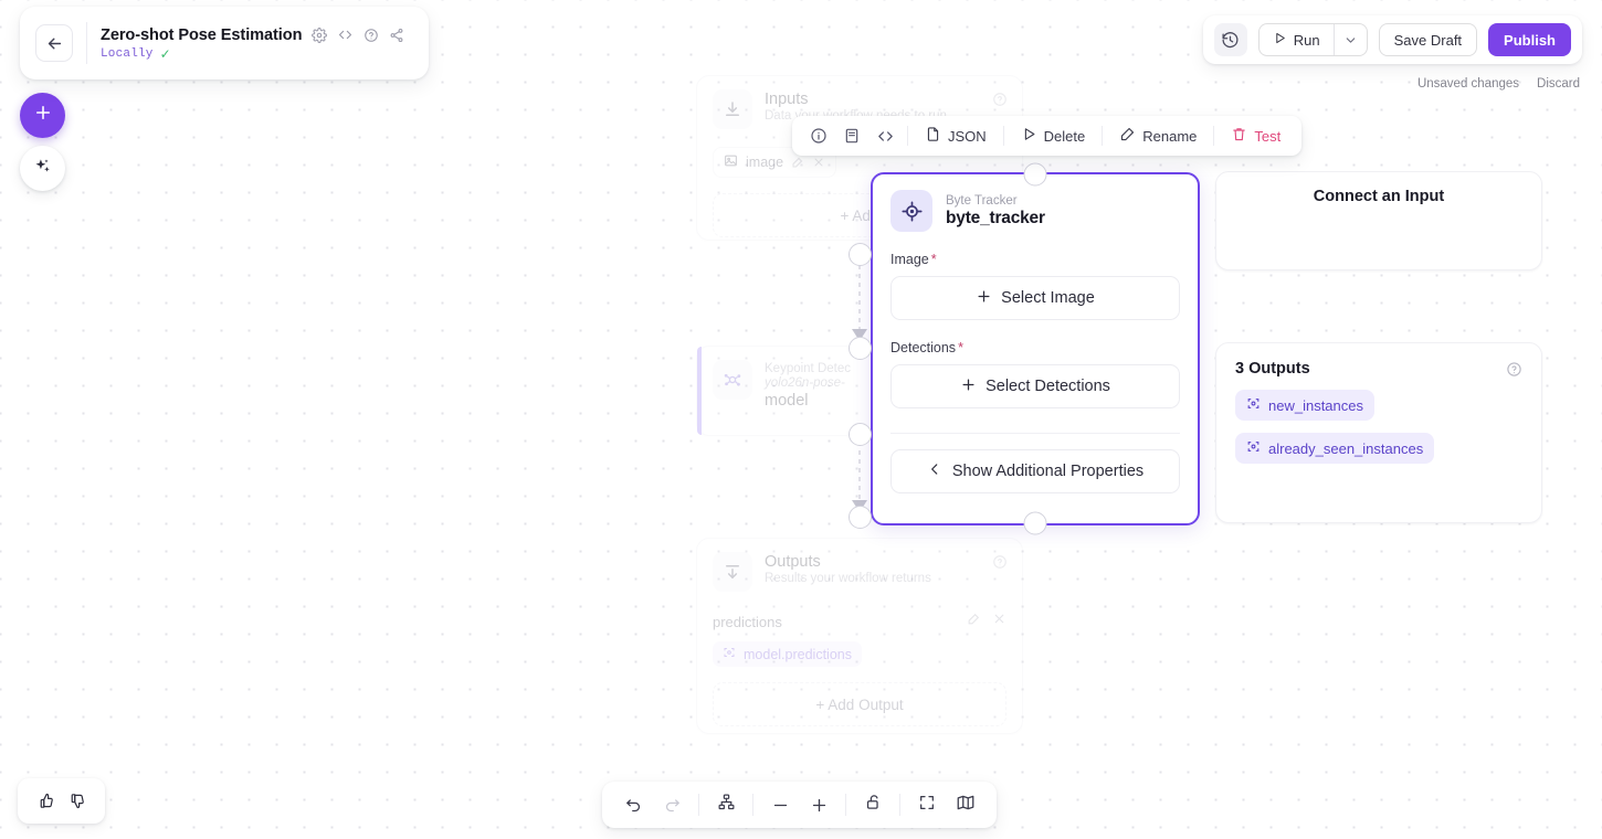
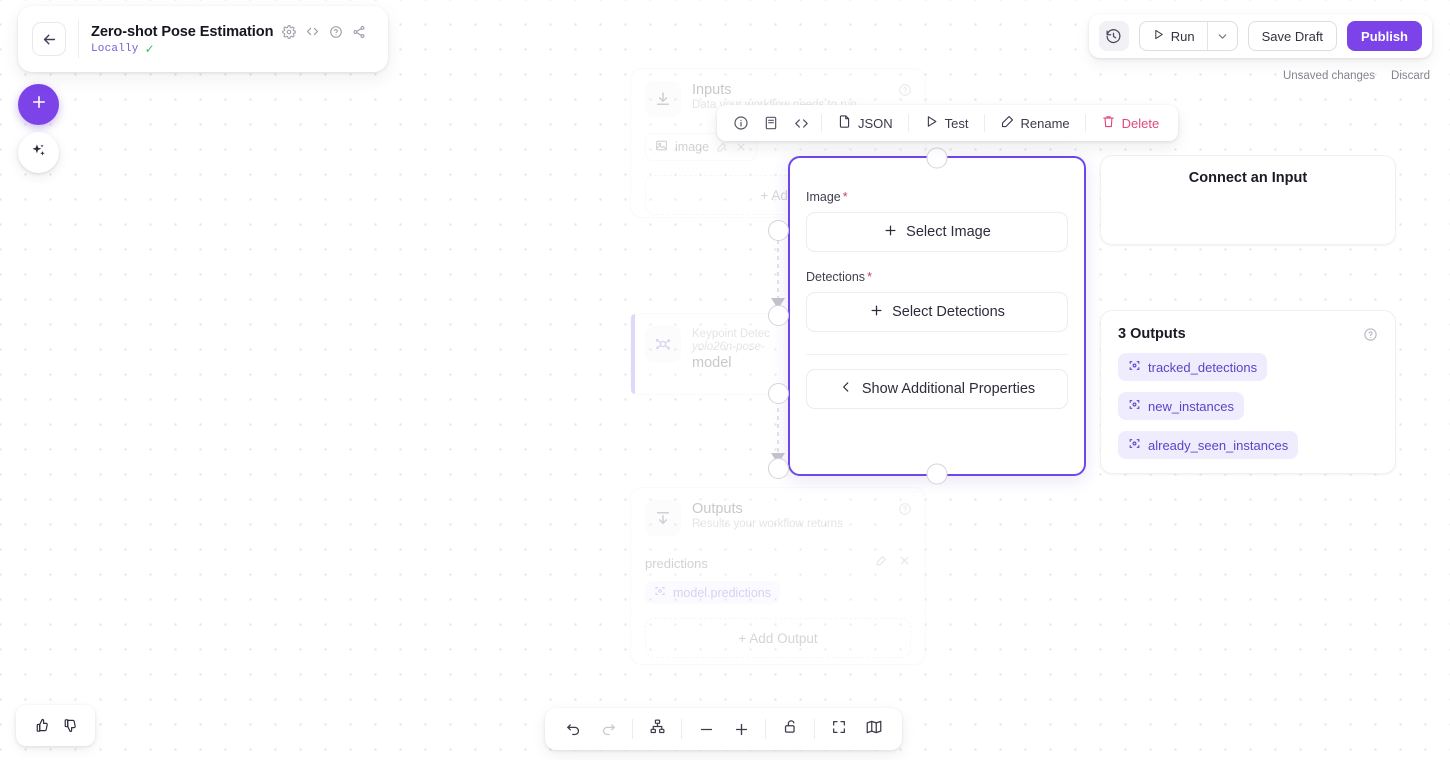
  Inputs
  image
  + Ad
  Keypoint Detec
  yolo26n-pose-
  model
  Outputs
  Results your workflow returns
  predictions
  model.predictions
  + Add Output
- Byte Tracker
- byte_tracker
  Image *
  Select Image
  Detections *
  Select Detections
  Show Additional Properties
  JSON
- Delete
+ Test
  Rename
- Test
+ Delete
  Connect an Input
  3 Outputs
+ tracked_detections
  new_instances
  already_seen_instances
  Zero-shot Pose Estimation
  Locally
  ✓
  Run
  Save Draft
  Publish
  Unsaved changes
  Discard
